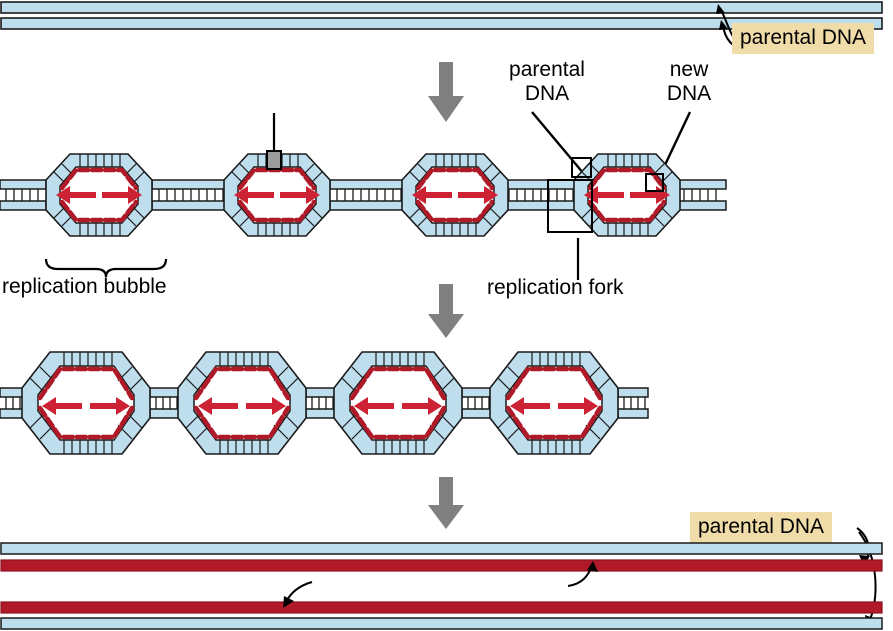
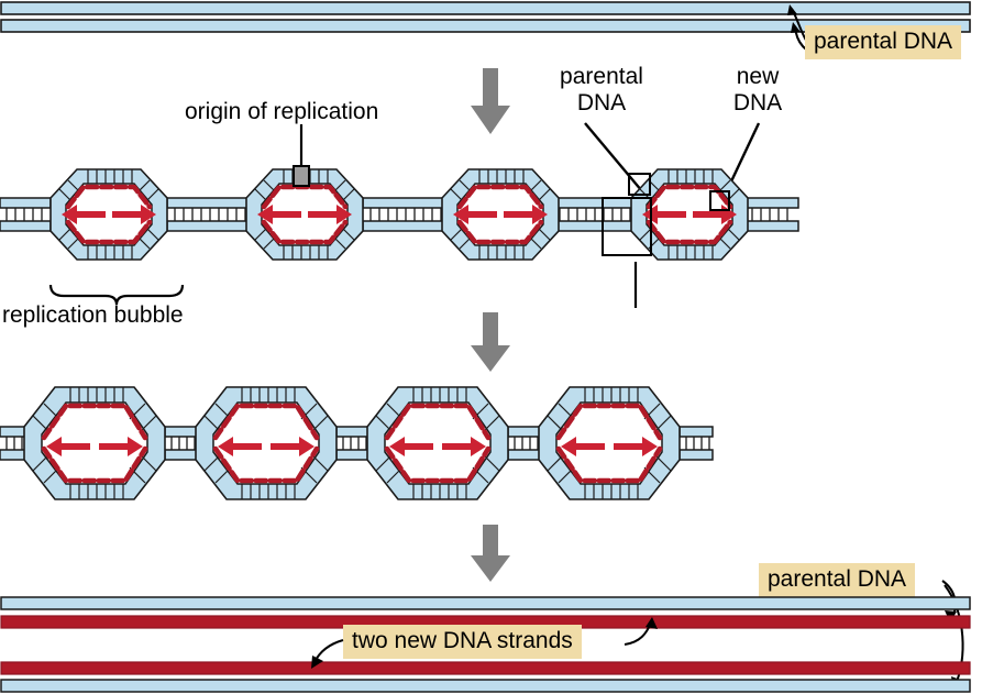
  parental DNA
+ origin of replication
  parental
  DNA
  new
  DNA
  replication bubble
- replication fork
  parental DNA
+ two new DNA strands
